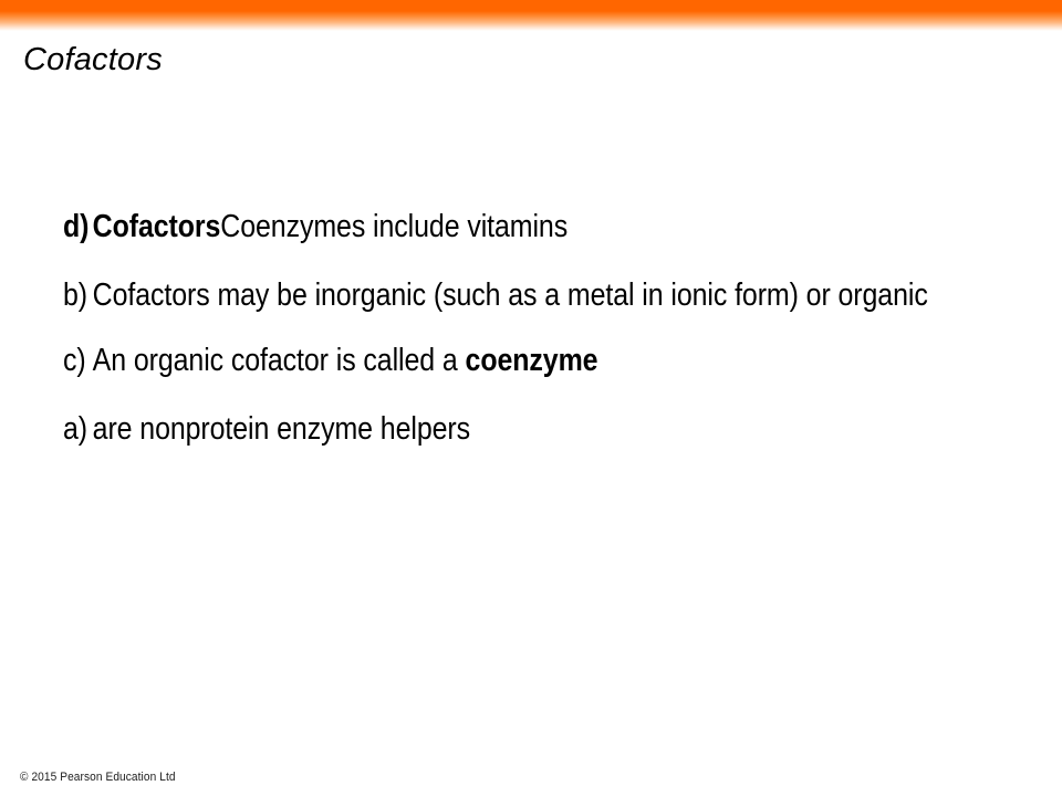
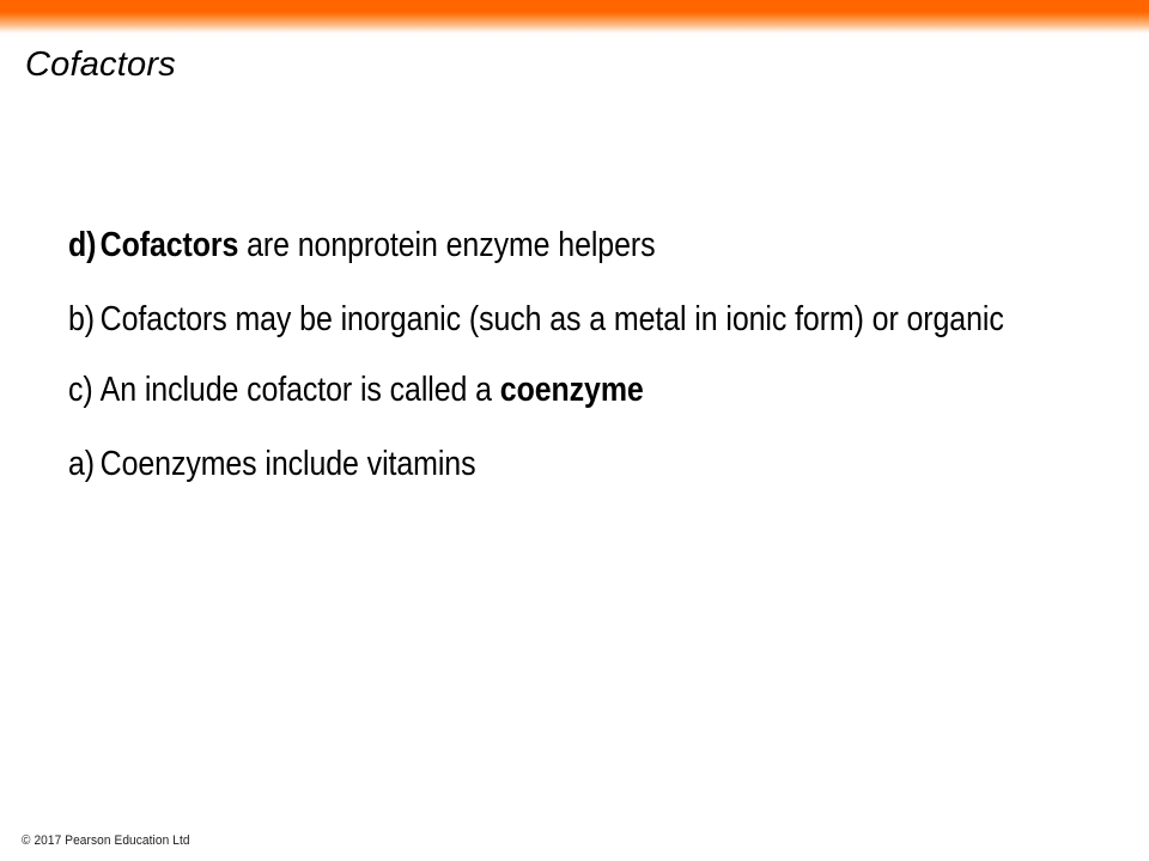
  Cofactors
  d)
- CofactorsCoenzymes include vitamins
+ Cofactors are nonprotein enzyme helpers
  b)
  Cofactors may be inorganic (such as a metal in ionic form) or organic
  c)
- An organic cofactor is called a coenzyme
+ An include cofactor is called a coenzyme
  a)
- are nonprotein enzyme helpers
+ Coenzymes include vitamins
- © 2015 Pearson Education Ltd
+ © 2017 Pearson Education Ltd
